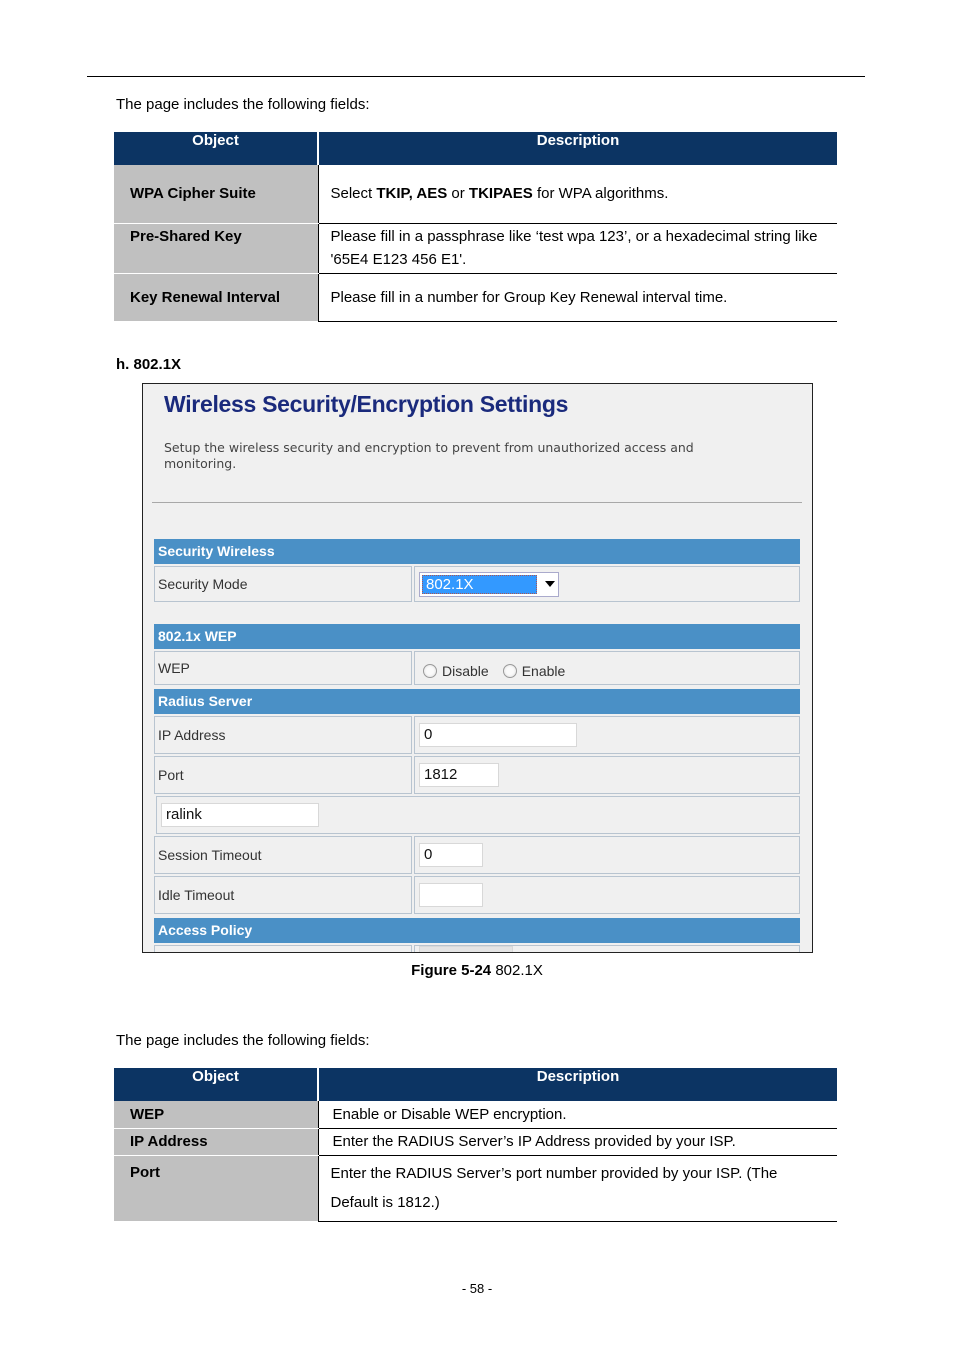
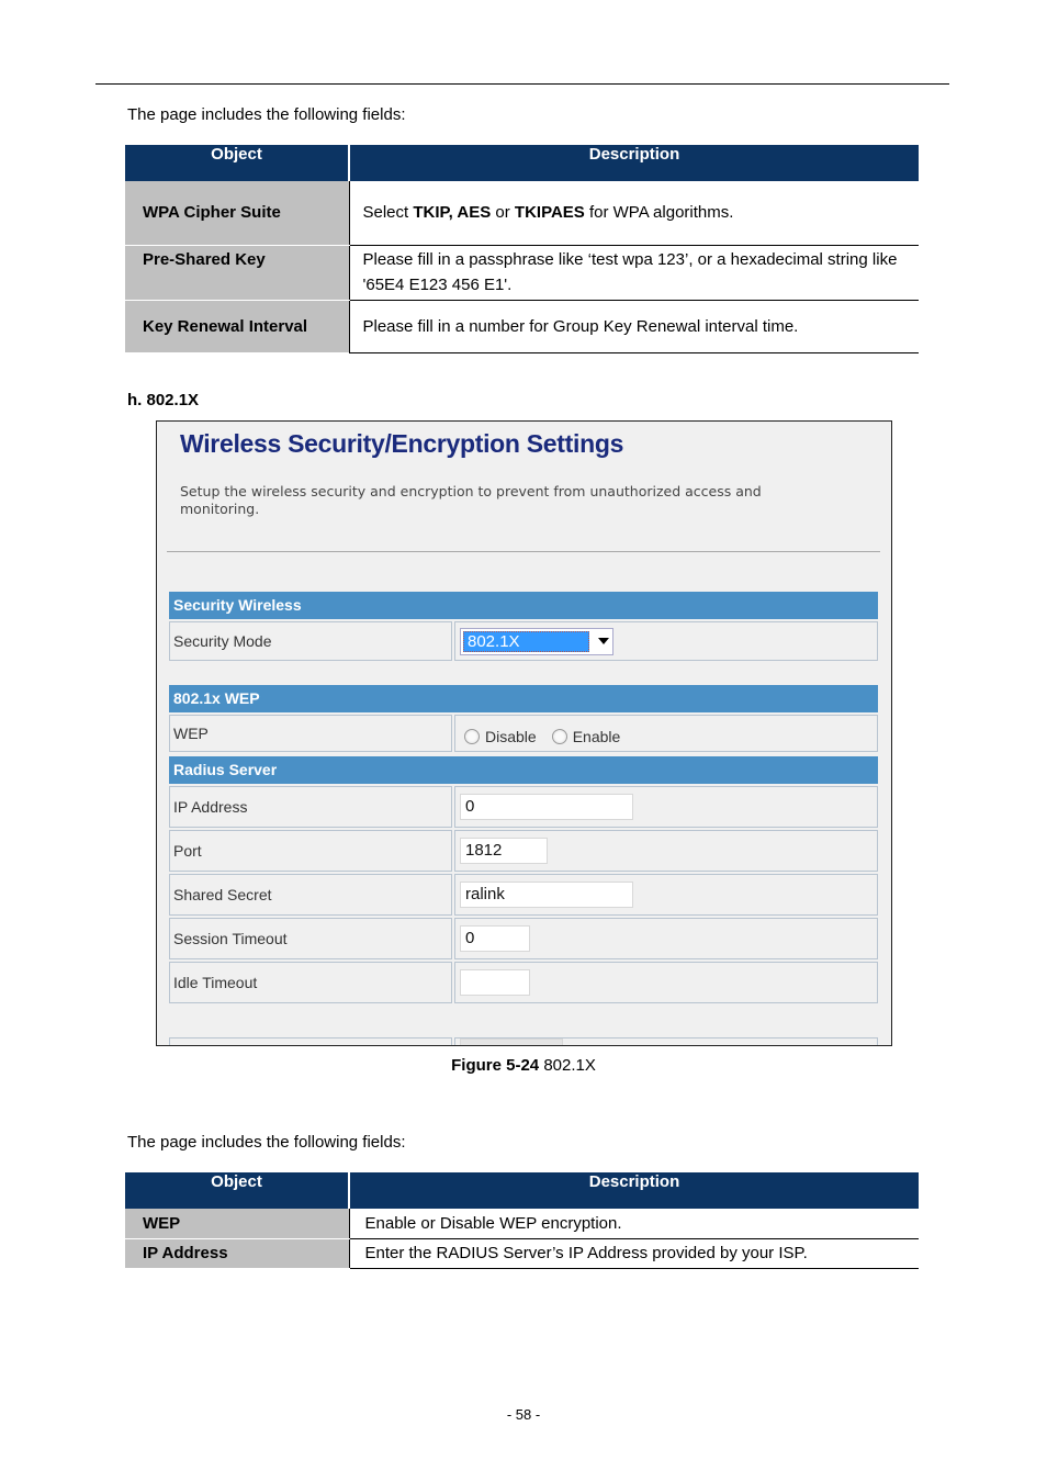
  The page includes the following fields:
  Object	Description
  WPA Cipher Suite	Select TKIP, AES or TKIPAES for WPA algorithms.
  Pre-Shared Key	Please fill in a passphrase like ‘test wpa 123’, or a hexadecimal string like '65E4 E123 456 E1'.
  Key Renewal Interval	Please fill in a number for Group Key Renewal interval time.
  h. 802.1X
  Wireless Security/Encryption Settings
  Setup the wireless security and encryption to prevent from unauthorized access and monitoring.
  Security Wireless
  Security Mode
  802.1X
  802.1x WEP
  WEP
  Disable
  Enable
  Radius Server
  IP Address
  0
  Port
  1812
+ Shared Secret
  ralink
  Session Timeout
  0
  Idle Timeout
- Access Policy
  Figure 5-24 802.1X
  The page includes the following fields:
  Object	Description
  WEP	Enable or Disable WEP encryption.
  IP Address	Enter the RADIUS Server’s IP Address provided by your ISP.
- Port	Enter the RADIUS Server’s port number provided by your ISP. (The Default is 1812.)
  - 58 -
